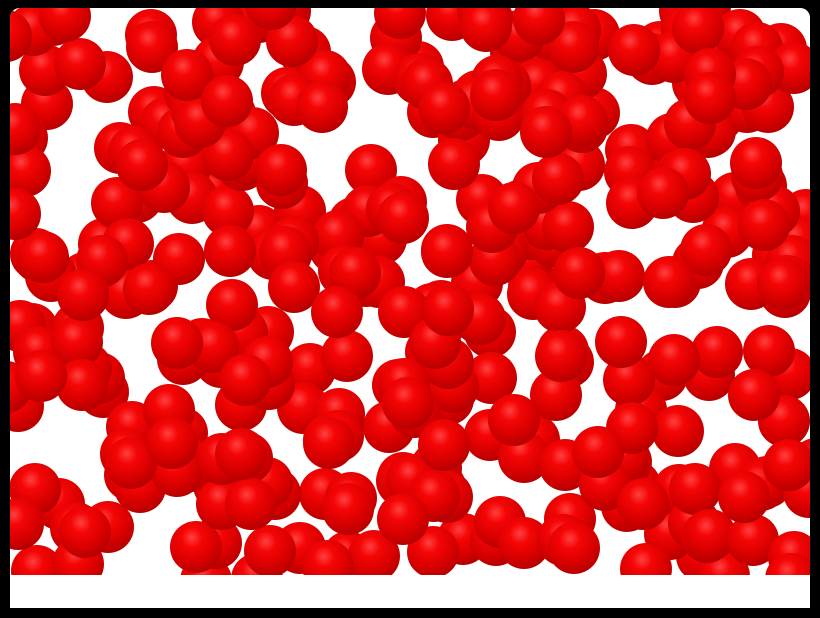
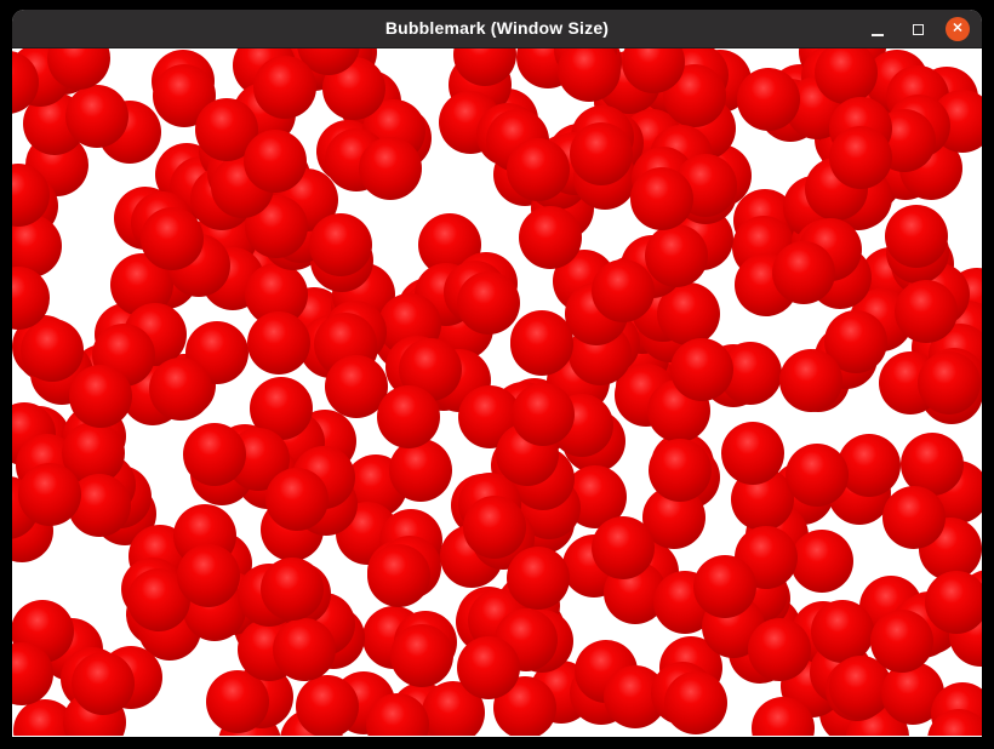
+ Bubblemark (Window Size)
+ ✕
